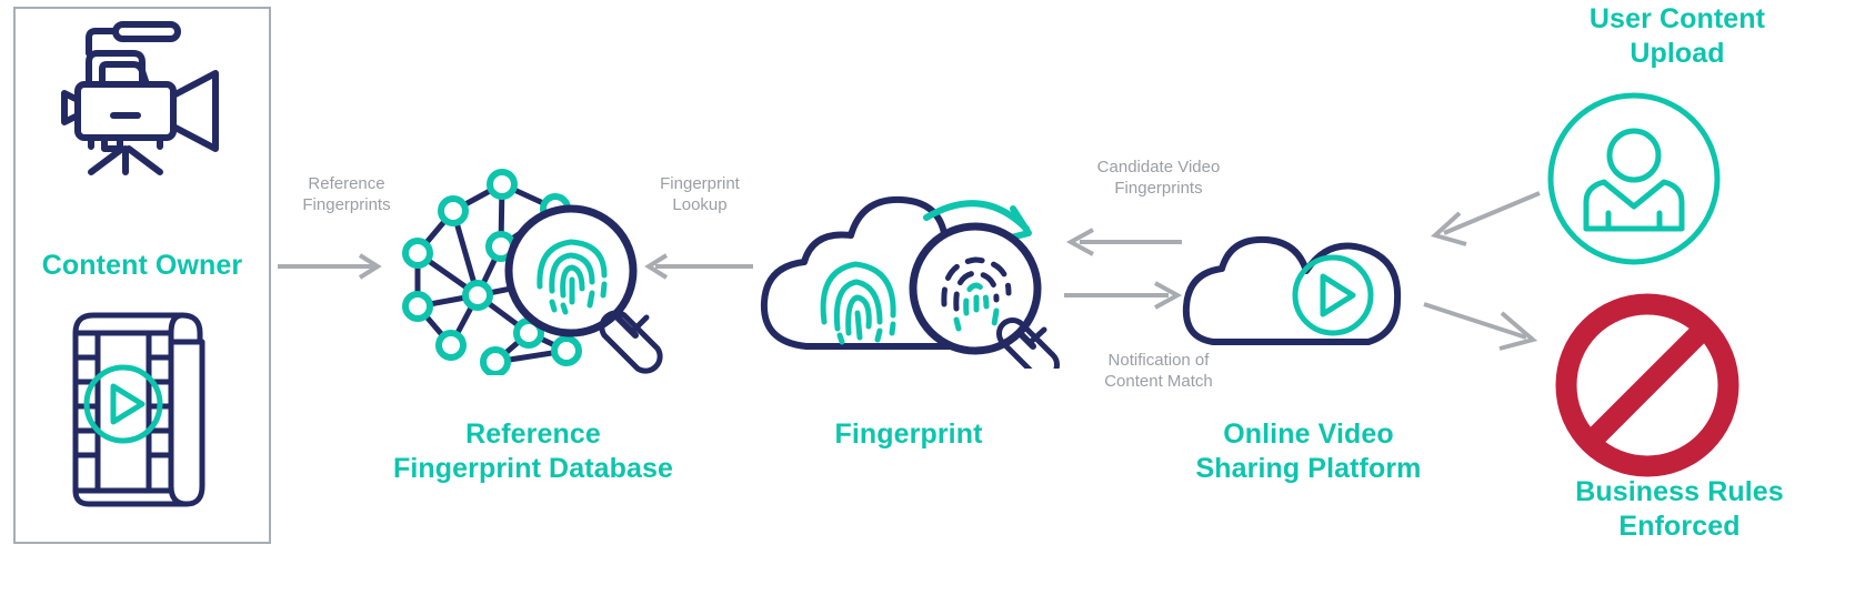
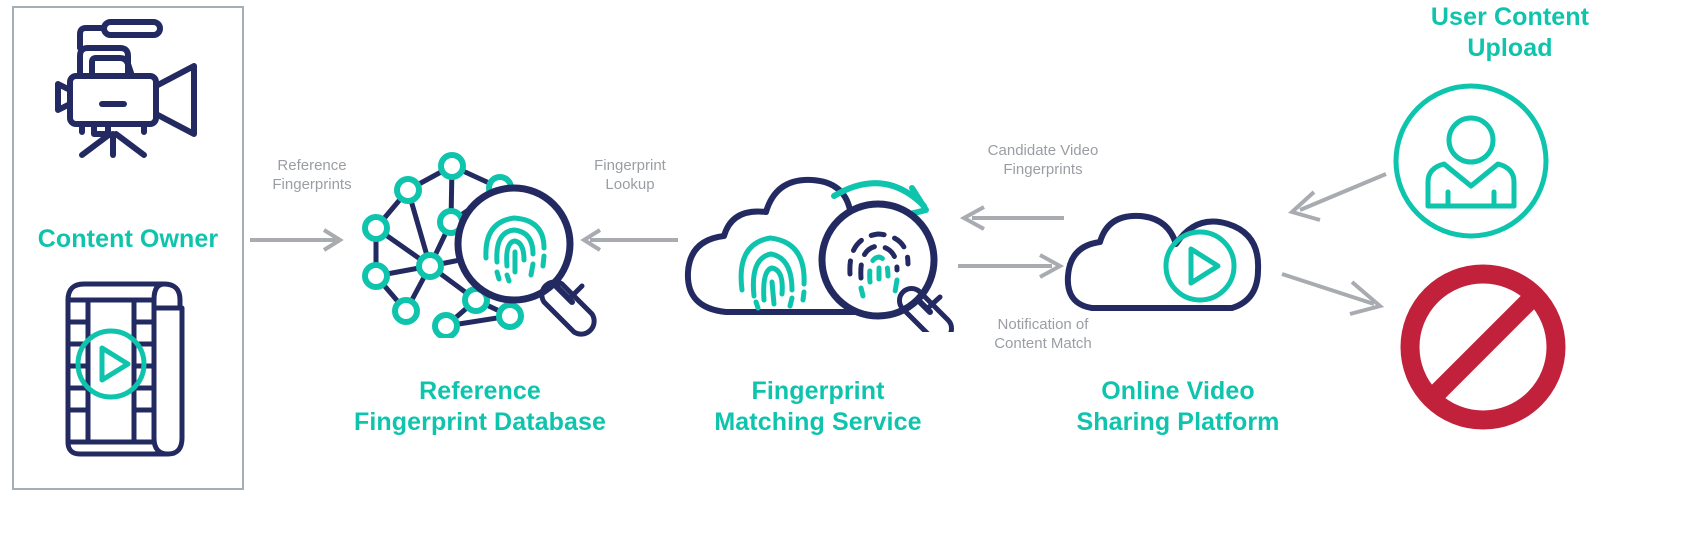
  Content Owner
  Reference
  Fingerprints
  Reference
  Fingerprint Database
  Fingerprint
  Lookup
  Fingerprint
+ Matching Service
  Candidate Video
  Fingerprints
  Notification of
  Content Match
  Online Video
  Sharing Platform
  User Content
  Upload
- Business Rules
- Enforced
